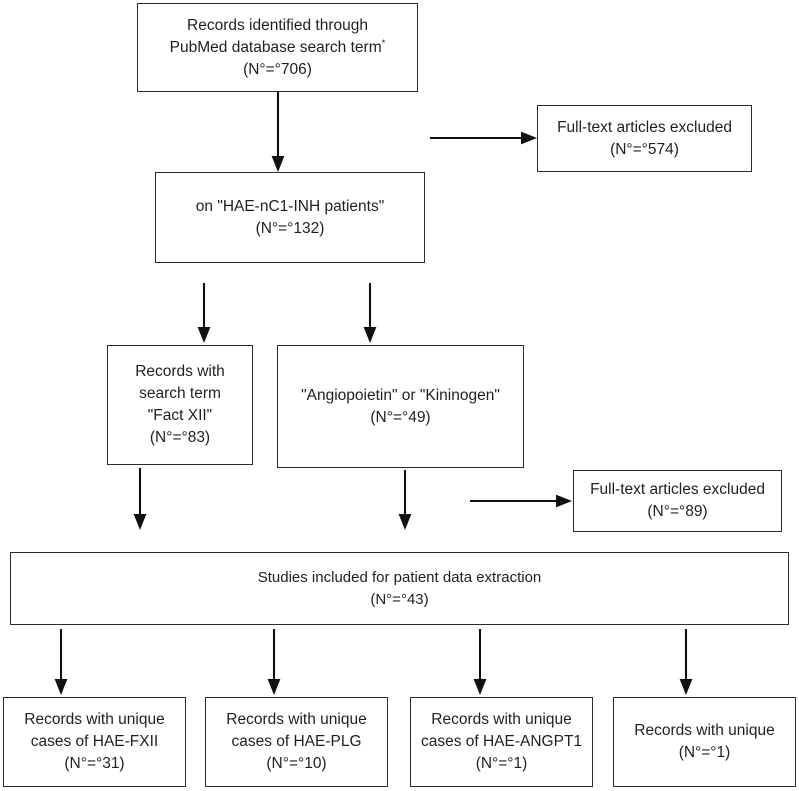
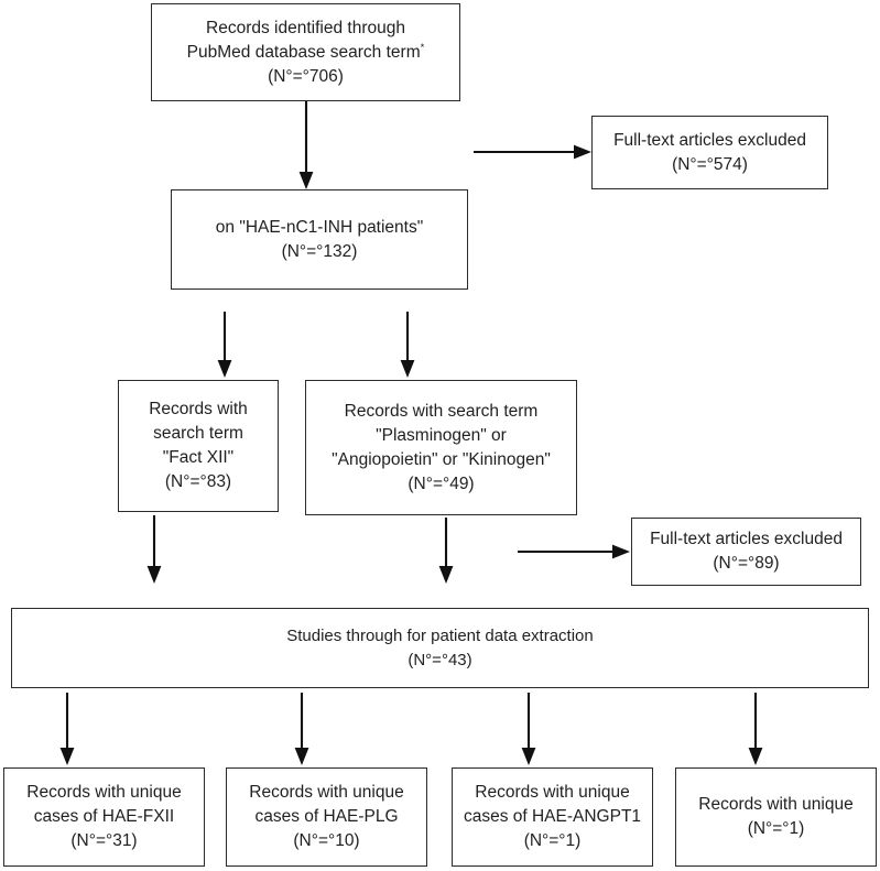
  Records identified through
  PubMed database search term*
  (N°=°706)
  Full-text articles excluded
  (N°=°574)
  on "HAE-nC1-INH patients"
  (N°=°132)
  Records with
  search term
  "Fact XII"
  (N°=°83)
+ Records with search term
+ "Plasminogen" or
  "Angiopoietin" or "Kininogen"
  (N°=°49)
  Full-text articles excluded
  (N°=°89)
- Studies included for patient data extraction
+ Studies through for patient data extraction
  (N°=°43)
  Records with unique
  cases of HAE-FXII
  (N°=°31)
  Records with unique
  cases of HAE-PLG
  (N°=°10)
  Records with unique
  cases of HAE-ANGPT1
  (N°=°1)
  Records with unique
  (N°=°1)
